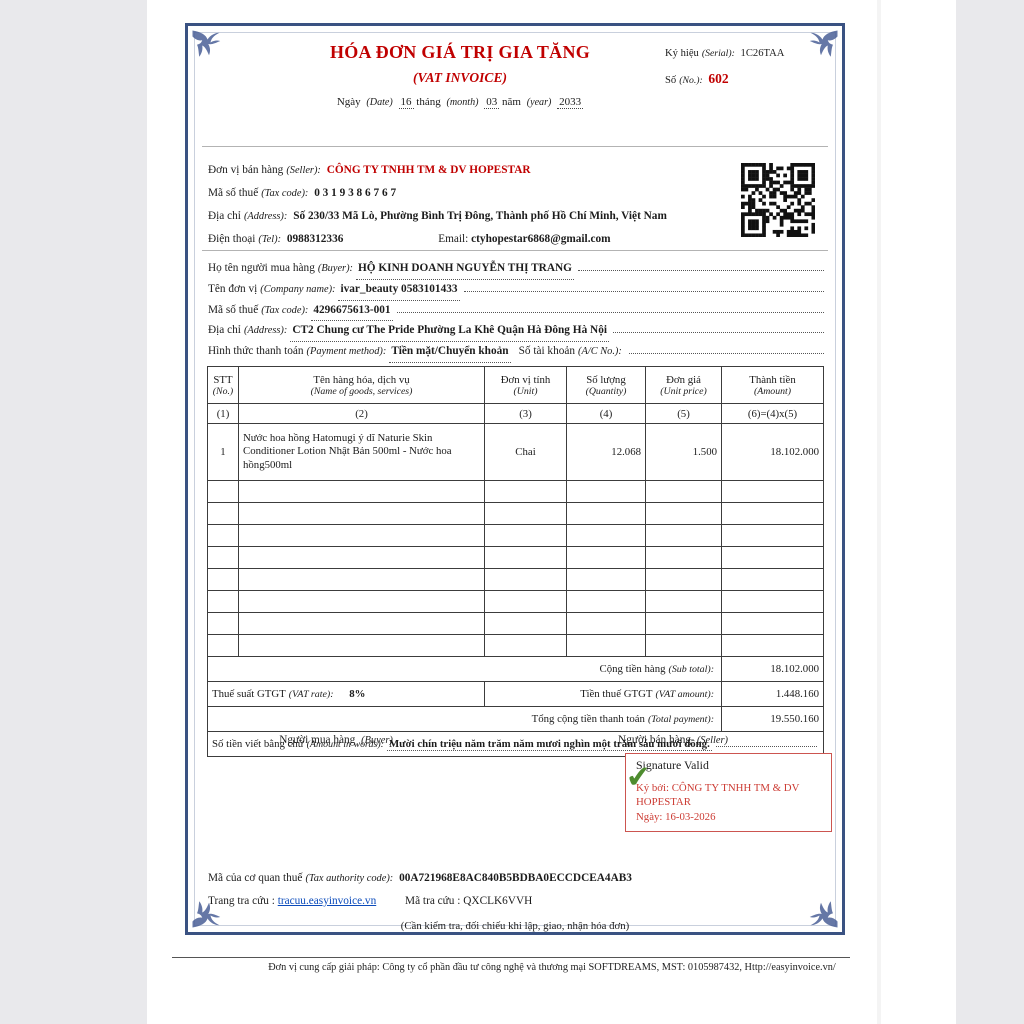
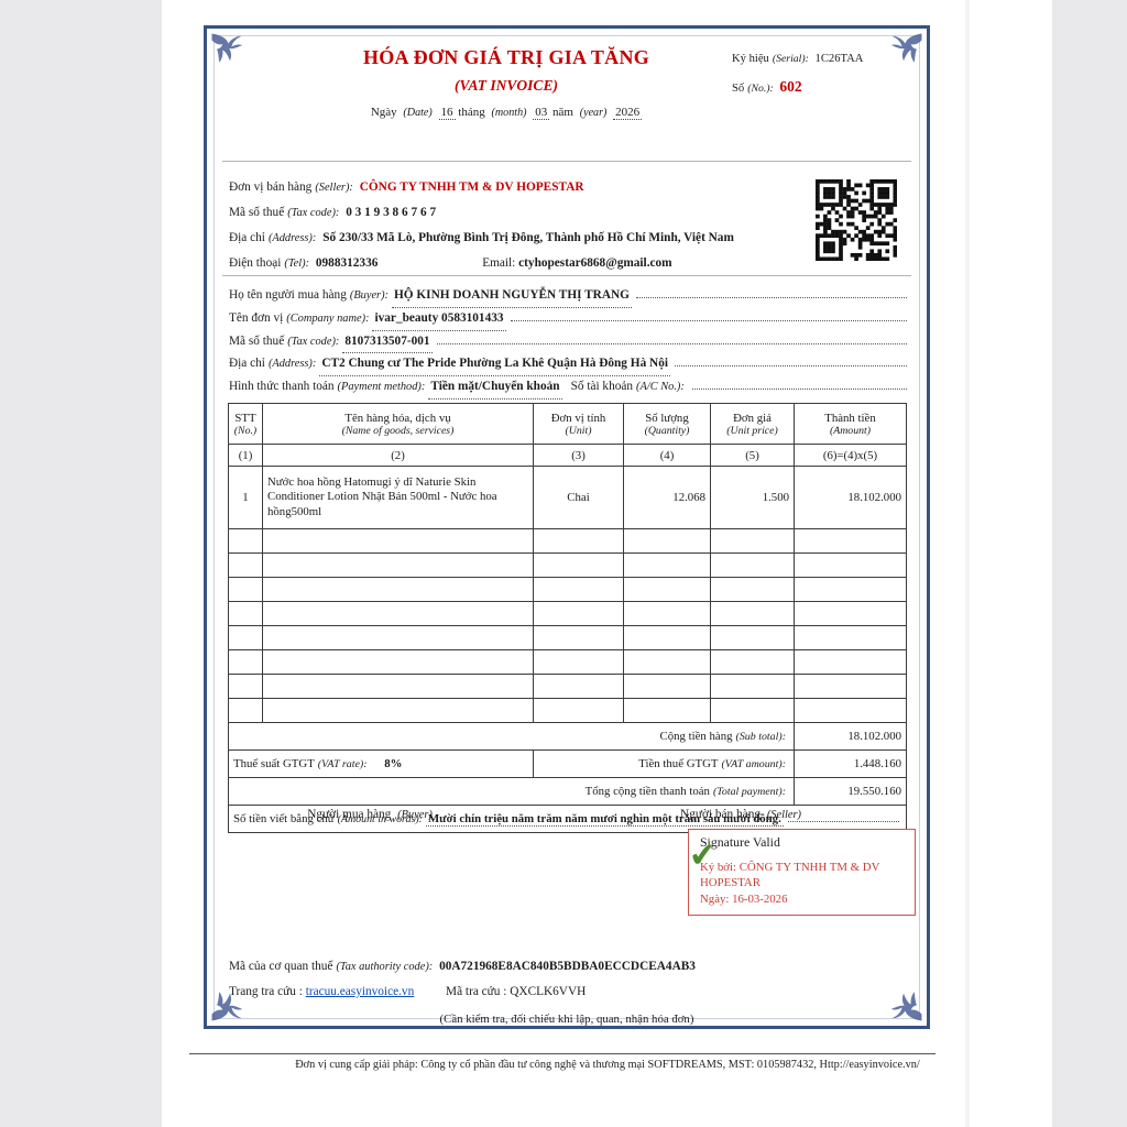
  HÓA ĐƠN GIÁ TRỊ GIA TĂNG
  (VAT INVOICE)
- Ngày (Date) 16 tháng (month) 03 năm (year) 2033
+ Ngày (Date) 16 tháng (month) 03 năm (year) 2026
  Ký hiệu (Serial): 1C26TAA
  Số (No.): 602
  Đơn vị bán hàng (Seller): CÔNG TY TNHH TM & DV HOPESTAR
  Mã số thuế (Tax code): 0 3 1 9 3 8 6 7 6 7
  Địa chỉ (Address): Số 230/33 Mã Lò, Phường Bình Trị Đông, Thành phố Hồ Chí Minh, Việt Nam
  Điện thoại (Tel): 0988312336 Email: ctyhopestar6868@gmail.com
  Họ tên người mua hàng
  (Buyer):
  HỘ KINH DOANH NGUYỄN THỊ TRANG
  Tên đơn vị
  (Company name):
  ivar_beauty 0583101433
  Mã số thuế
  (Tax code):
- 4296675613-001
+ 8107313507-001
  Địa chỉ
  (Address):
  CT2 Chung cư The Pride Phường La Khê Quận Hà Đông Hà Nội
  Hình thức thanh toán
  (Payment method):
  Tiền mặt/Chuyển khoản
  Số tài khoản
  (A/C No.):
  STT(No.)	Tên hàng hóa, dịch vụ(Name of goods, services)	Đơn vị tính(Unit)	Số lượng(Quantity)	Đơn giá(Unit price)	Thành tiền(Amount)
  (1)	(2)	(3)	(4)	(5)	(6)=(4)x(5)
  1	Nước hoa hồng Hatomugi ý dĩ Naturie Skin Conditioner Lotion Nhật Bản 500ml - Nước hoa hồng500ml	Chai	12.068	1.500	18.102.000
  Cộng tiền hàng (Sub total):	18.102.000
  Thuế suất GTGT (VAT rate): 8%	Tiền thuế GTGT (VAT amount):	1.448.160
  Tổng cộng tiền thanh toán (Total payment):	19.550.160
  Số tiền viết bằng chữ (Amount in words): Mười chín triệu năm trăm năm mươi nghìn một trăm sáu mươi đồng.
  Người mua hàng (Buyer)
  Người bán hàng (Seller)
  Signature Valid
  Ký bởi: CÔNG TY TNHH TM & DV HOPESTAR
  Ngày: 16-03-2026
  Mã của cơ quan thuế (Tax authority code): 00A721968E8AC840B5BDBA0ECCDCEA4AB3
  Trang tra cứu : tracuu.easyinvoice.vn Mã tra cứu : QXCLK6VVH
- (Cần kiểm tra, đối chiếu khi lập, giao, nhận hóa đơn)
+ (Cần kiểm tra, đối chiếu khi lập, quan, nhận hóa đơn)
  Đơn vị cung cấp giải pháp: Công ty cổ phần đầu tư công nghệ và thương mại SOFTDREAMS, MST: 0105987432, Http://easyinvoice.vn/
